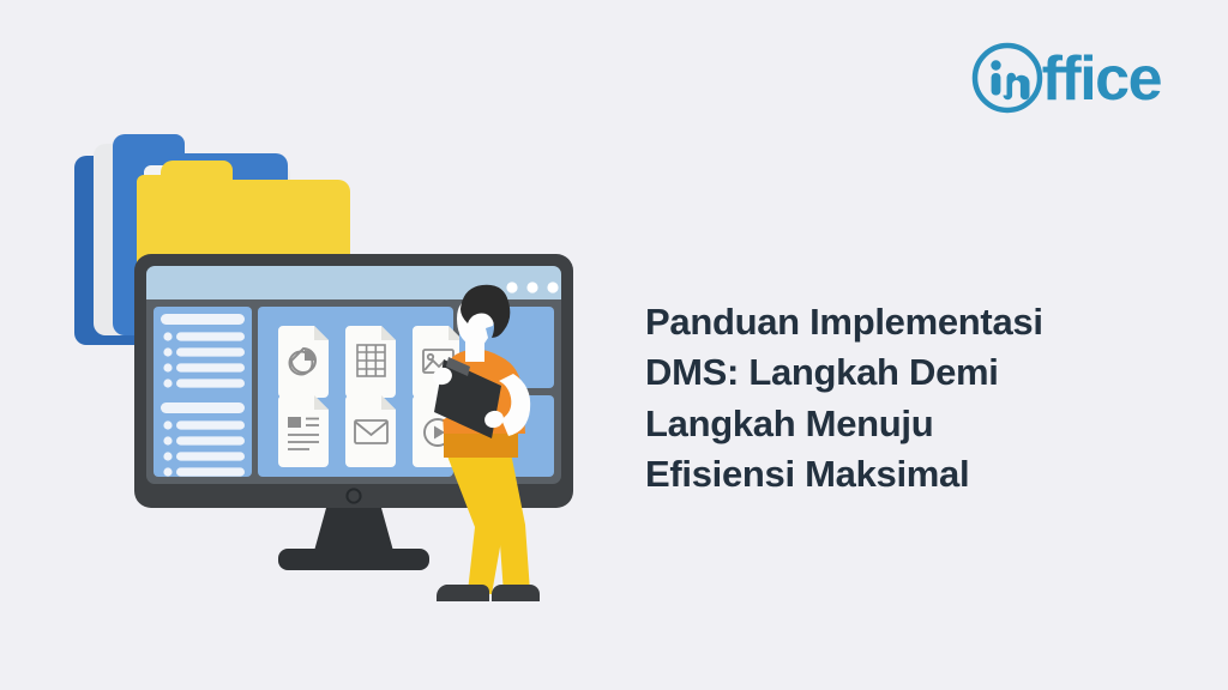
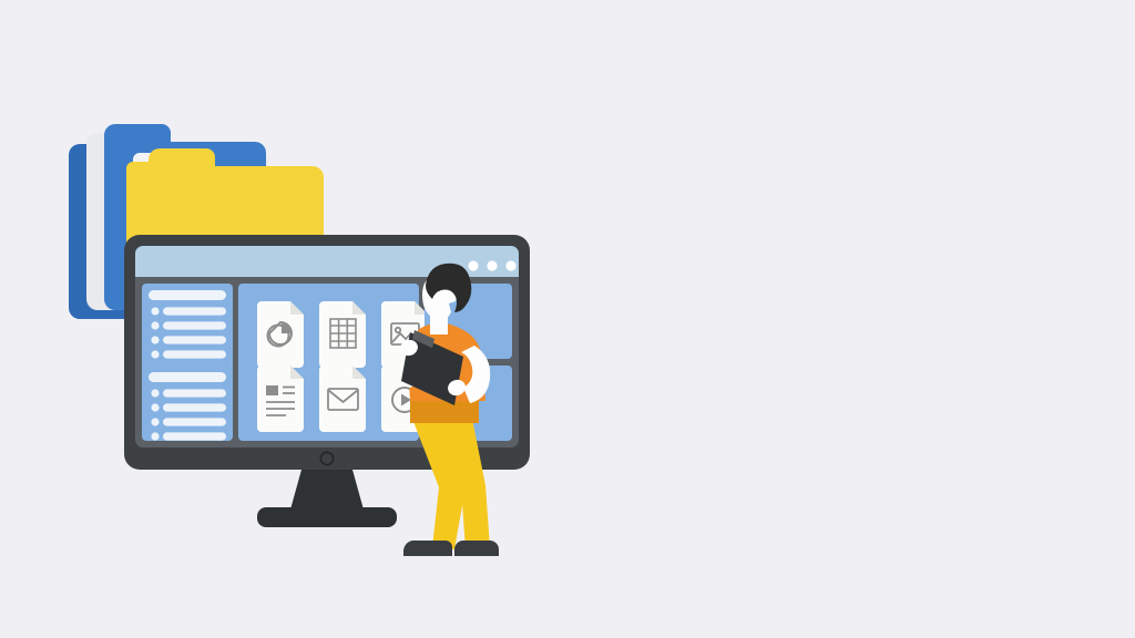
- ffice
- Panduan Implementasi
- DMS: Langkah Demi
- Langkah Menuju
- Efisiensi Maksimal
